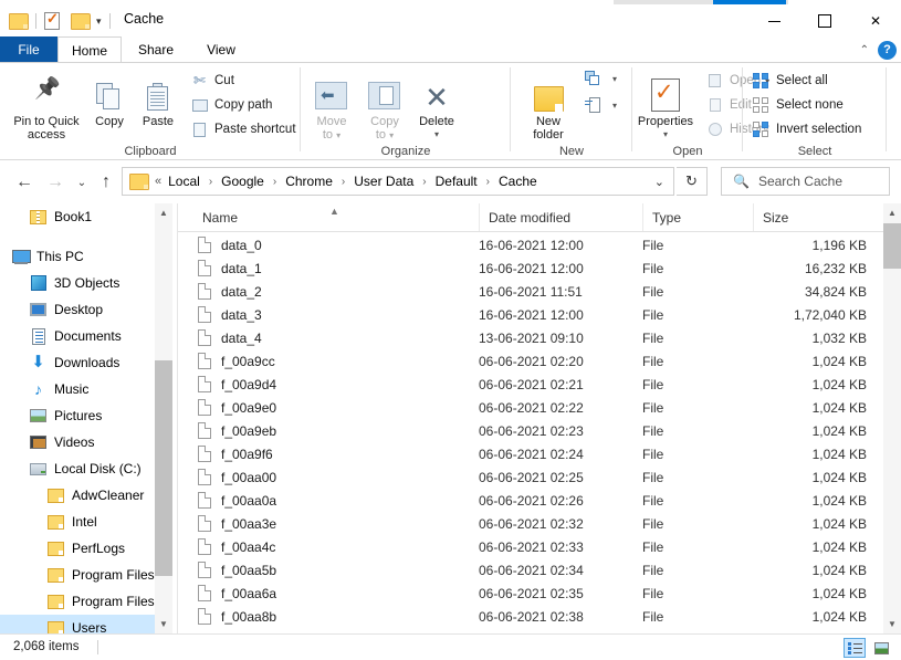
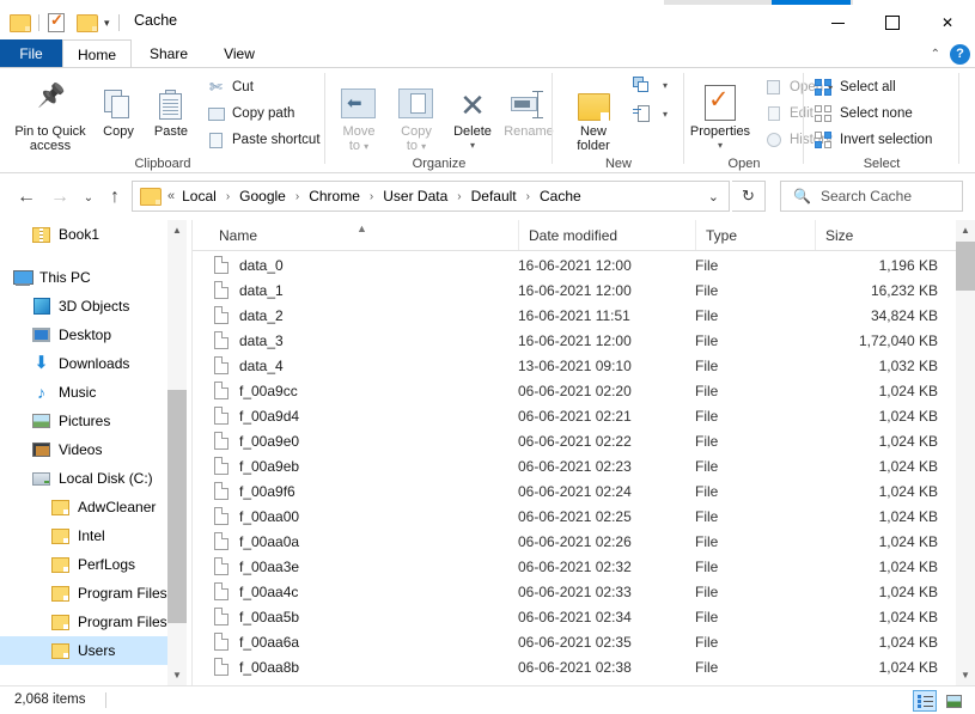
  ▾
  Cache
  ✕
  File
  Home
  Share
  View
  ⌃
  ?
  Pin to Quick
  access
  Copy
  Paste
  ✄
  Cut
  Copy path
  Paste shortcut
  Clipboard
  ⬅
  Move
  to ▾
  Copy
  to ▾
  ✕
  Delete
  ▾
+ Rename
  Organize
  New
  folder
  ▾
  ▾
  New
  Properties
  ▾
  Ope
  Eit
  Open
  Select all
  Select none
  Invert selection
  Select
  ←
  →
  ⌄
  ↑
  «
  Local
  ›
  Google
  ›
  Chrome
  ›
  User Data
  ›
  Default
  ›
  Cache
  ⌄
  ↻
  🔍
  Search Cache
  Book1
  This PC
  3D Objects
  Desktop
- Documents
  ⬇
  Downloads
  ♪
  Music
  Pictures
  Videos
  Local Disk (C:)
  AdwCleaner
  Intel
  PerfLogs
  Program Files
  Program Files
  Users
  ▲
  ▼
  ▲
  Name
  Date modified
  Type
  Size
  data_0
  16-06-2021 12:00
  File
  1,196 KB
  data_1
  16-06-2021 12:00
  File
  16,232 KB
  data_2
  16-06-2021 11:51
  File
  34,824 KB
  data_3
  16-06-2021 12:00
  File
  1,72,040 KB
  data_4
  13-06-2021 09:10
  File
  1,032 KB
  f_00a9cc
  06-06-2021 02:20
  File
  1,024 KB
  f_00a9d4
  06-06-2021 02:21
  File
  1,024 KB
  f_00a9e0
  06-06-2021 02:22
  File
  1,024 KB
  f_00a9eb
  06-06-2021 02:23
  File
  1,024 KB
  f_00a9f6
  06-06-2021 02:24
  File
  1,024 KB
  f_00aa00
  06-06-2021 02:25
  File
  1,024 KB
  f_00aa0a
  06-06-2021 02:26
  File
  1,024 KB
  f_00aa3e
  06-06-2021 02:32
  File
  1,024 KB
  f_00aa4c
  06-06-2021 02:33
  File
  1,024 KB
  f_00aa5b
  06-06-2021 02:34
  File
  1,024 KB
  f_00aa6a
  06-06-2021 02:35
  File
  1,024 KB
  f_00aa8b
  06-06-2021 02:38
  File
  1,024 KB
  ▲
  ▼
  2,068 items
